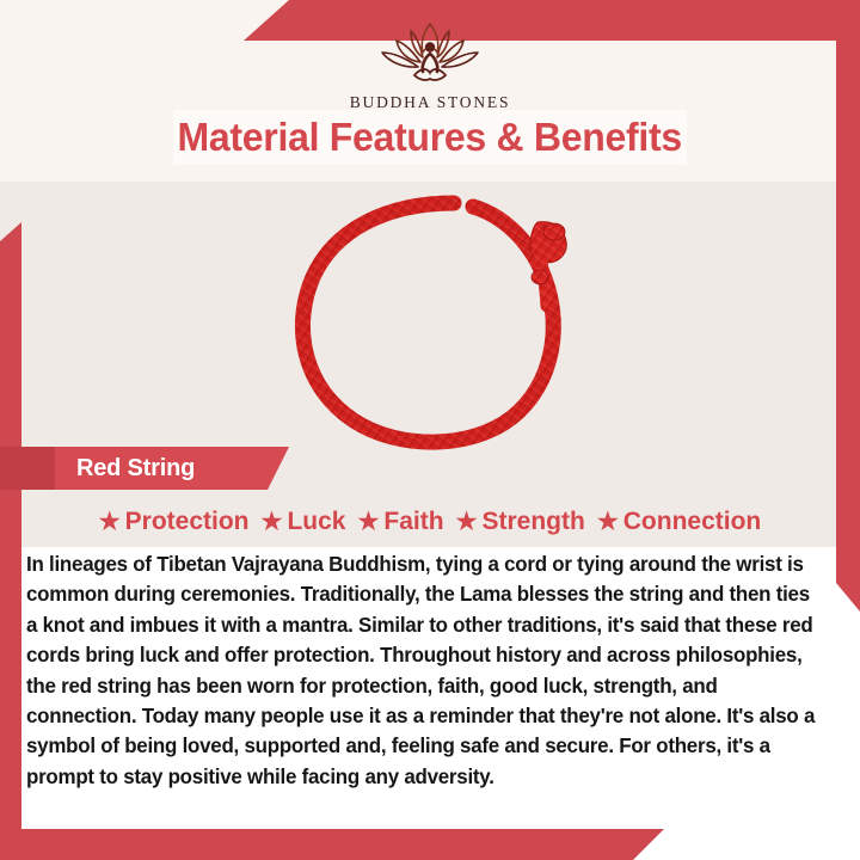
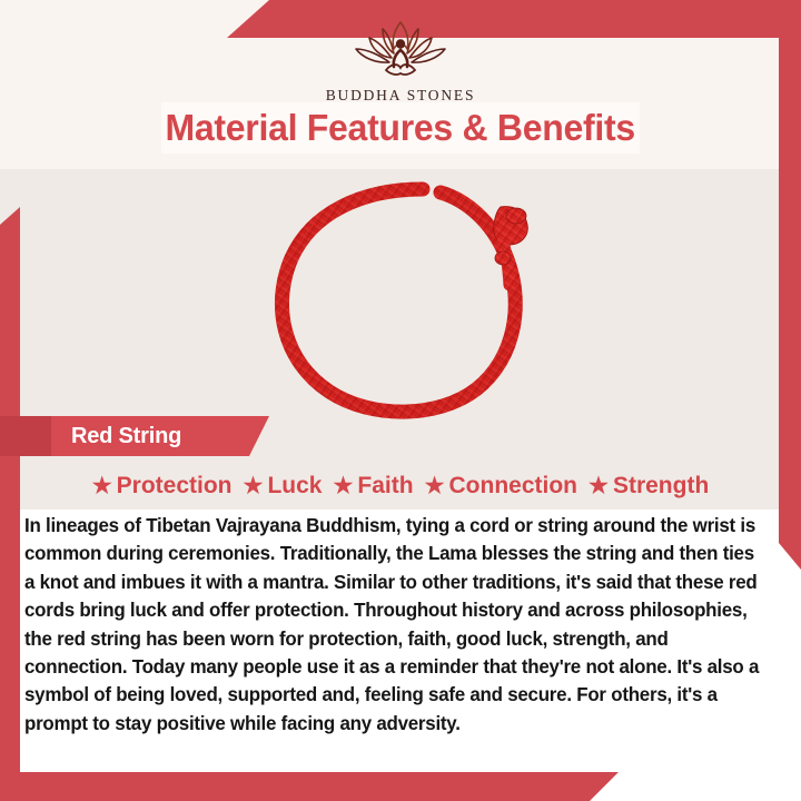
  BUDDHA STONES
  Material Features & Benefits
  Red String
  ★
  Protection
  ★
  Luck
  ★
  Faith
  ★
- Strength
+ Connection
  ★
- Connection
+ Strength
- In lineages of Tibetan Vajrayana Buddhism, tying a cord or tying around the wrist is common during ceremonies. Traditionally, the Lama blesses the string and then ties a knot and imbues it with a mantra. Similar to other traditions, it's said that these red cords bring luck and offer protection. Throughout history and across philosophies, the red string has been worn for protection, faith, good luck, strength, and connection. Today many people use it as a reminder that they're not alone. It's also a symbol of being loved, supported and, feeling safe and secure. For others, it's a prompt to stay positive while facing any adversity.
+ In lineages of Tibetan Vajrayana Buddhism, tying a cord or string around the wrist is common during ceremonies. Traditionally, the Lama blesses the string and then ties a knot and imbues it with a mantra. Similar to other traditions, it's said that these red cords bring luck and offer protection. Throughout history and across philosophies, the red string has been worn for protection, faith, good luck, strength, and connection. Today many people use it as a reminder that they're not alone. It's also a symbol of being loved, supported and, feeling safe and secure. For others, it's a prompt to stay positive while facing any adversity.
